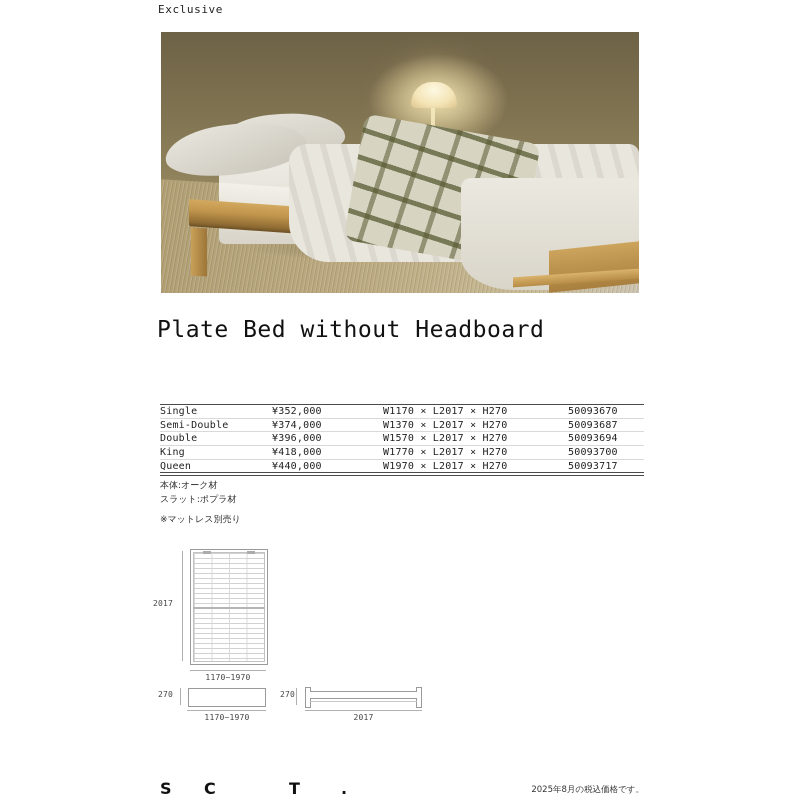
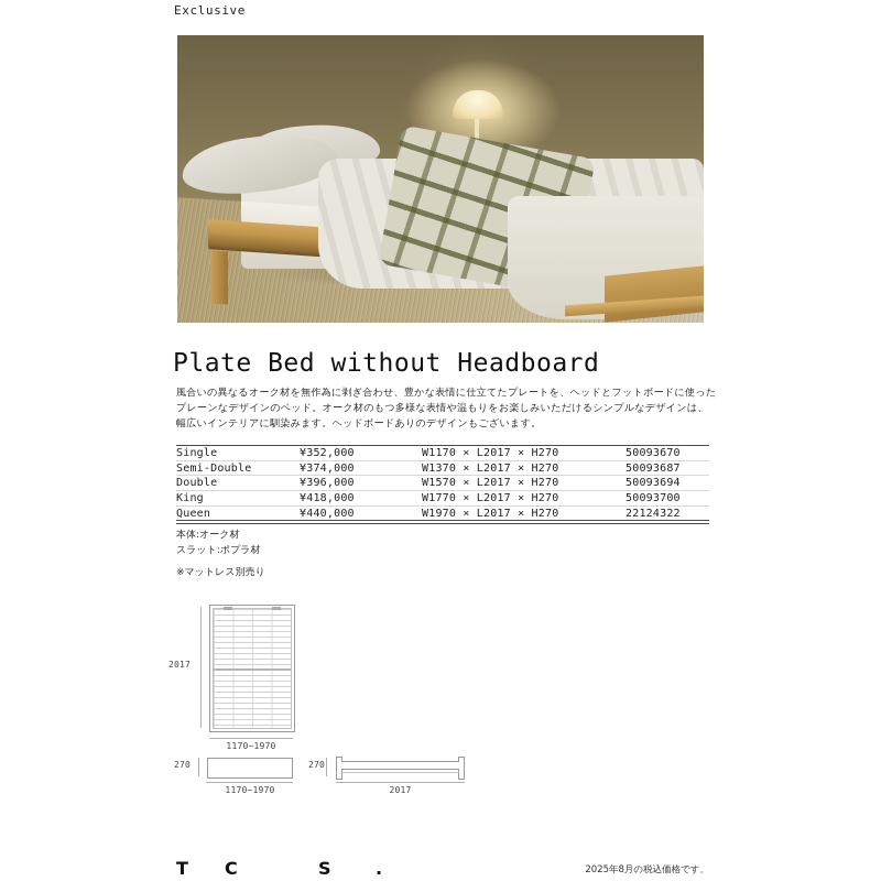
  Exclusive
  Plate Bed without Headboard
+ 風合いの異なるオーク材を無作為に剥ぎ合わせ、豊かな表情に仕立てたプレートを、ヘッドとフットボードに使った
+ プレーンなデザインのベッド。オーク材のもつ多様な表情や温もりをお楽しみいただけるシンプルなデザインは、
+ 幅広いインテリアに馴染みます。ヘッドボードありのデザインもございます。
  Single
  ¥352,000
  W1170 × L2017 × H270
  50093670
  Semi-Double
  ¥374,000
  W1370 × L2017 × H270
  50093687
  Double
  ¥396,000
  W1570 × L2017 × H270
  50093694
  King
  ¥418,000
  W1770 × L2017 × H270
  50093700
  Queen
  ¥440,000
  W1970 × L2017 × H270
- 50093717
+ 22124322
  本体:オーク材
  スラット:ポプラ材
  ※マットレス別売り
  2017
  1170~1970
  270
  1170~1970
  270
  2017
- S
+ T
  C
- T
+ S
  .
  2025年8月の税込価格です。
